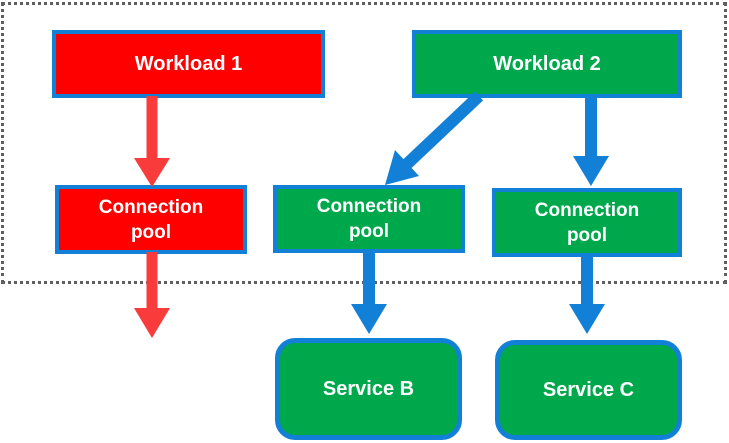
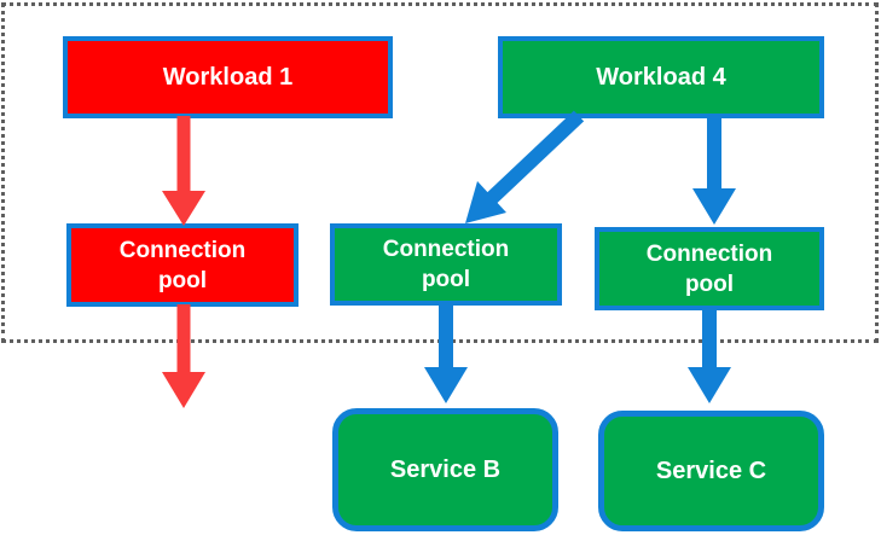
  Workload 1
- Workload 2
+ Workload 4
  Connection pool
  Connection pool
  Connection pool
  Service B
  Service C
